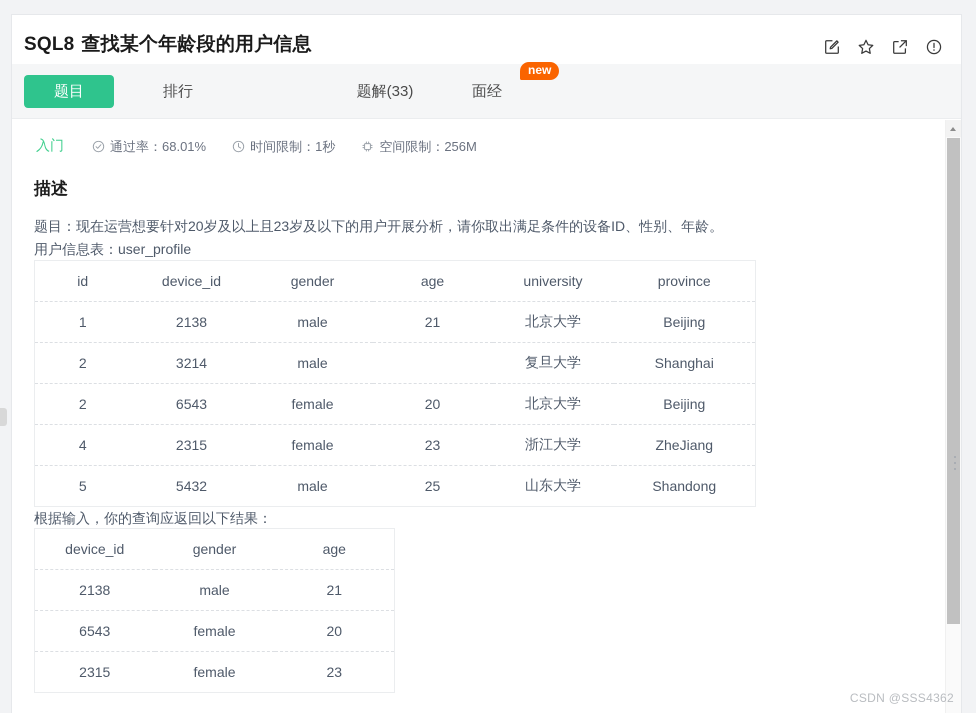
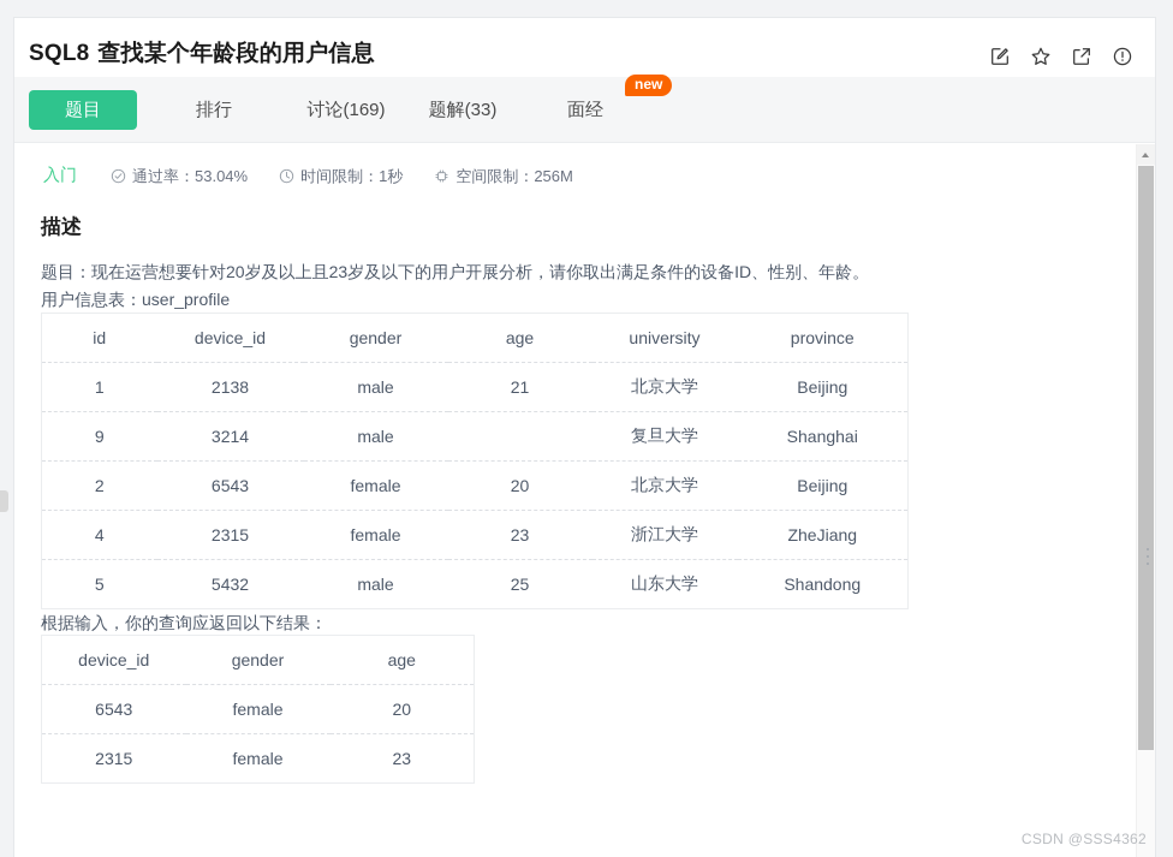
  SQL8 查找某个年龄段的用户信息
  题目
  排行
+ 讨论(169)
  题解(33)
  面经
  new
  入门
  通过率：
- 68.01%
+ 53.04%
  时间限制：
  1秒
  空间限制：
  256M
  描述
  题目：现在运营想要针对20岁及以上且23岁及以下的用户开展分析，请你取出满足条件的设备ID、性别、年龄。
  用户信息表：user_profile
  id	device_id	gender	age	university	province
  1	2138	male	21	北京大学	Beijing
- 2	3214	male		复旦大学	Shanghai
+ 9	3214	male		复旦大学	Shanghai
  2	6543	female	20	北京大学	Beijing
  4	2315	female	23	浙江大学	ZheJiang
  5	5432	male	25	山东大学	Shandong
  根据输入，你的查询应返回以下结果：
  device_id	gender	age
- 2138	male	21
  6543	female	20
  2315	female	23
  CSDN @SSS4362
